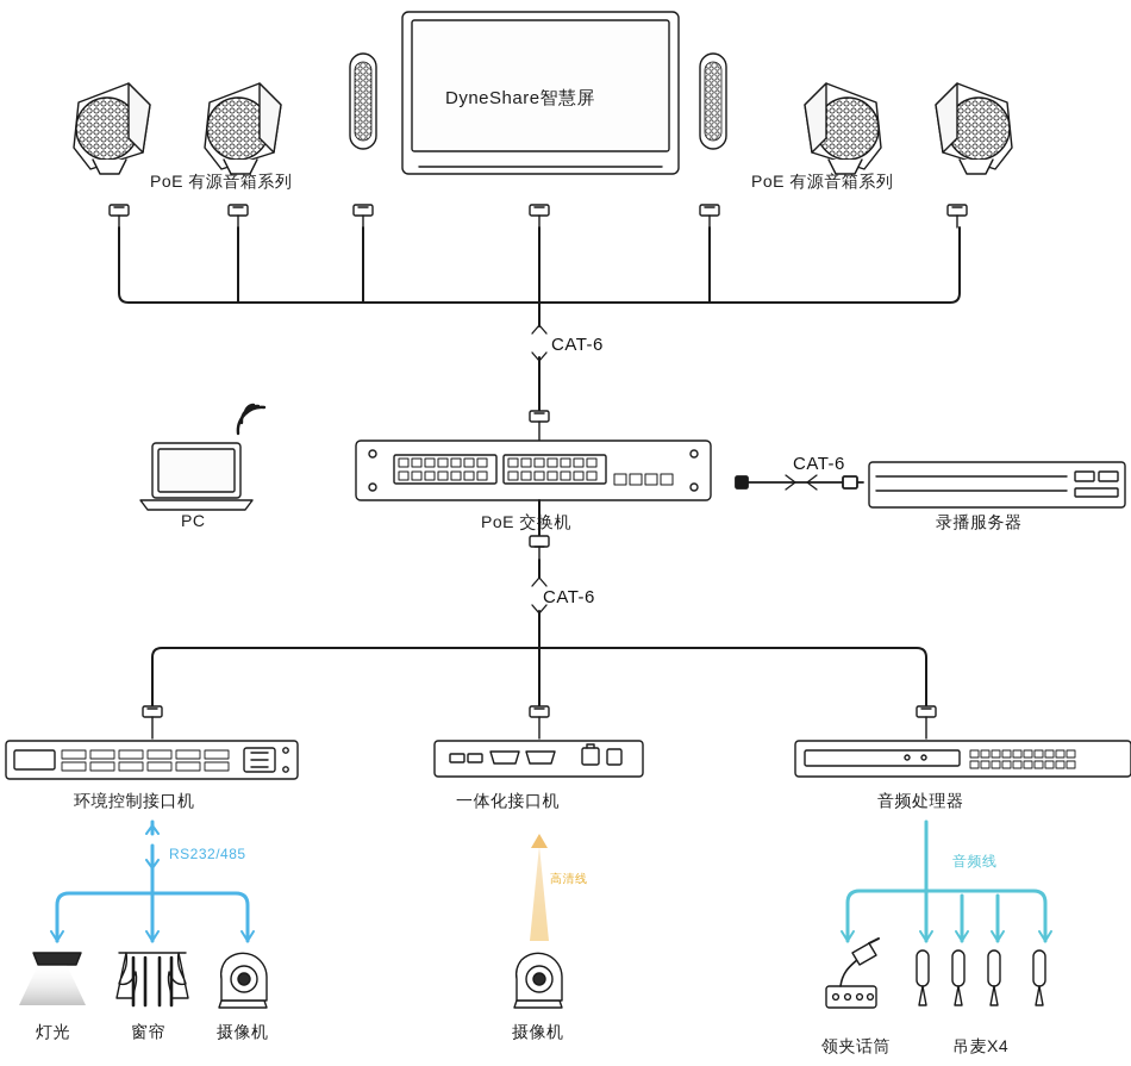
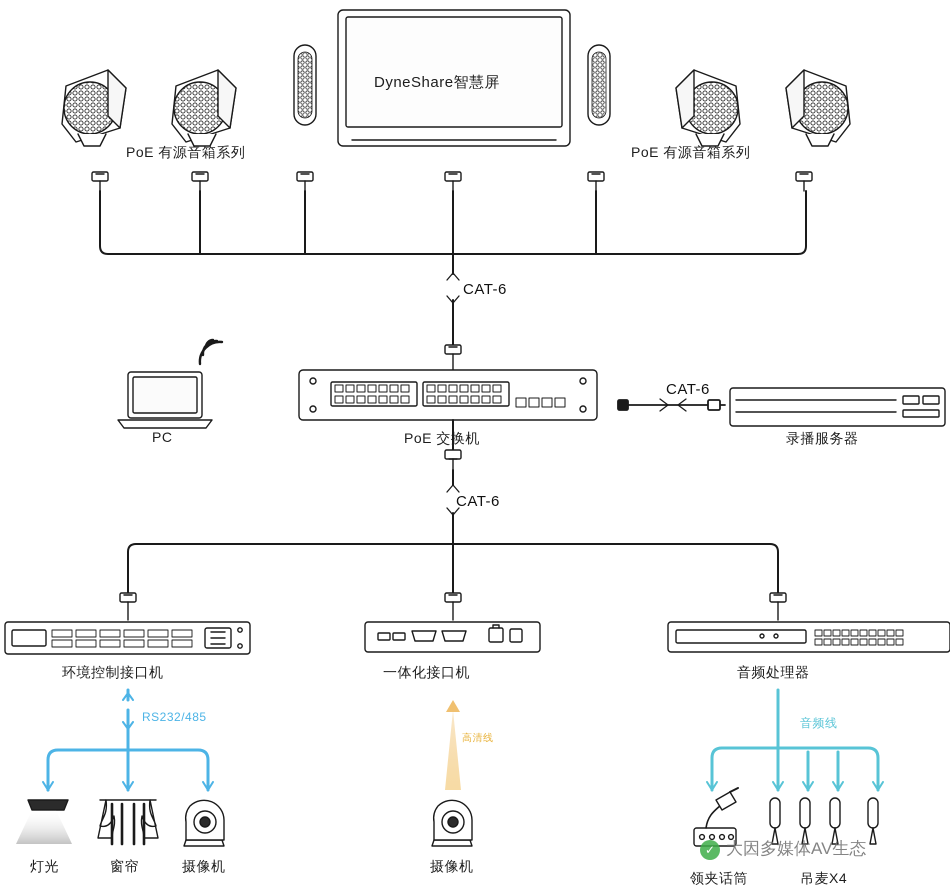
  DyneShare智慧屏
  PoE 有源音箱系列
  PoE 有源音箱系列
  CAT-6
  CAT-6
  CAT-6
  PC
  PoE 交换机
  录播服务器
  环境控制接口机
  一体化接口机
  音频处理器
  RS232/485
  高清线
  音频线
  灯光
  窗帘
  摄像机
  摄像机
  领夹话筒
  吊麦X4
+ ✓
+ 大因多媒体AV生态
